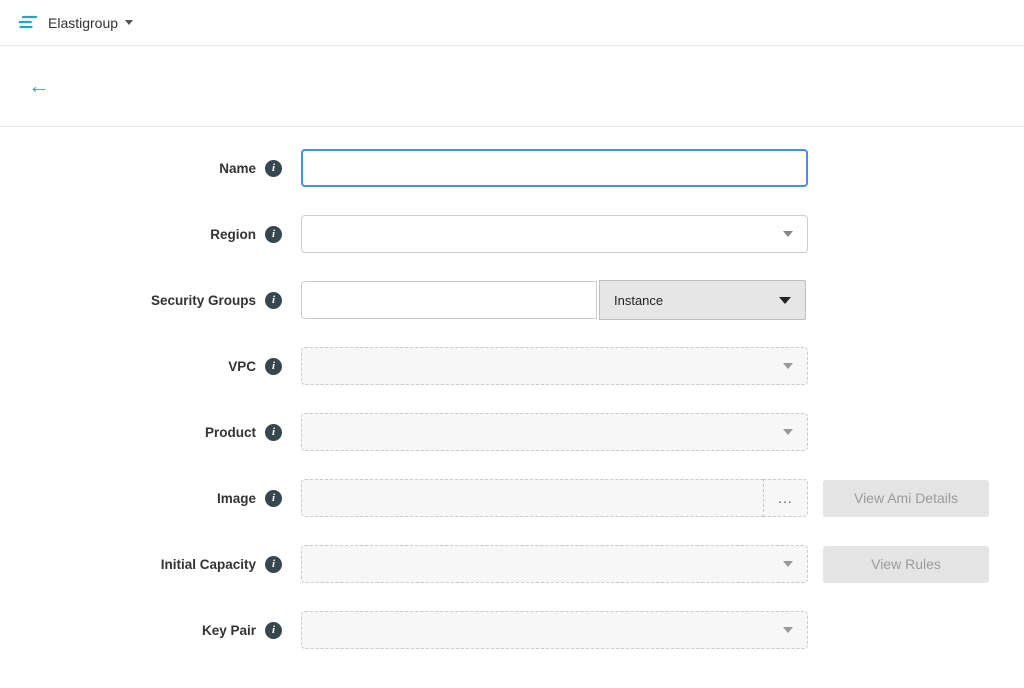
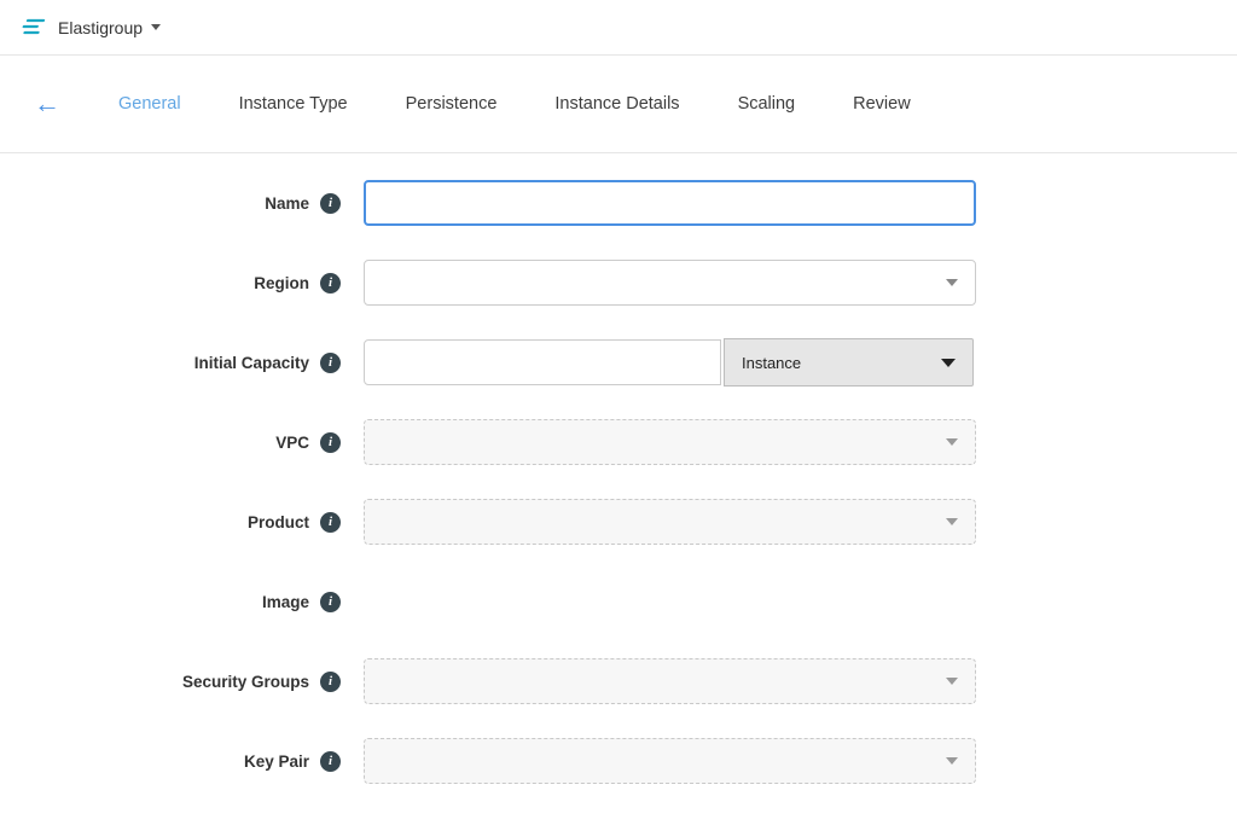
  Elastigroup
  ←
+ General
+ Instance Type
+ Persistence
+ Instance Details
+ Scaling
+ Review
  Name
  i
  Region
  i
- Security Groups
+ Initial Capacity
  i
  Instance
  VPC
  i
  Product
  i
  Image
  i
- ...
- View Ami Details
- Initial Capacity
+ Security Groups
  i
- View Rules
  Key Pair
  i
